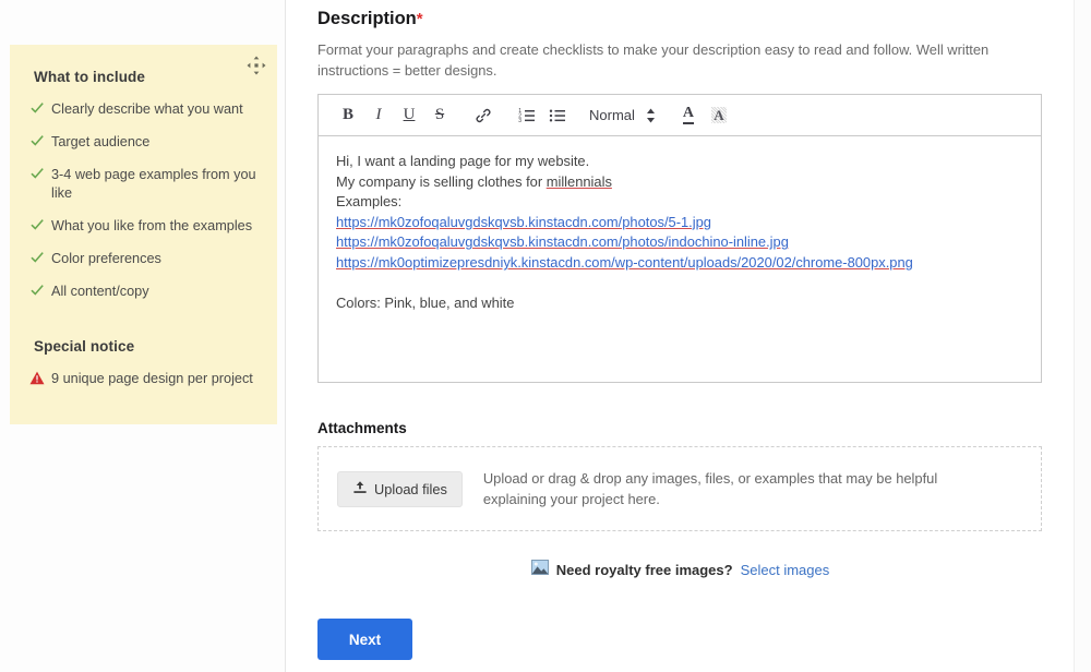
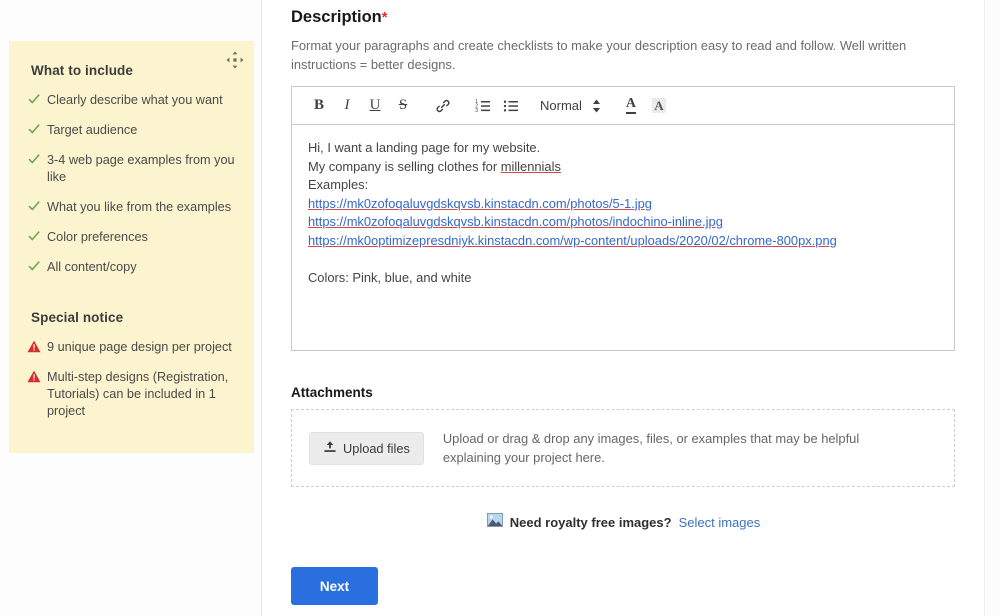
  What to include
  Clearly describe what you want
  Target audience
  3-4 web page examples from you like
  What you like from the examples
  Color preferences
  All content/copy
  Special notice
  9 unique page design per project
+ Multi-step designs (Registration, Tutorials) can be included in 1 project
  Description*
  Format your paragraphs and create checklists to make your description easy to read and follow. Well written instructions = better designs.
  B
  I
  U
  S
  Normal
  A
  A
  Hi, I want a landing page for my website.
  My company is selling clothes for millennials
  Examples:
  https://mk0zofoqaluvgdskqvsb.kinstacdn.com/photos/5-1.jpg
  https://mk0zofoqaluvgdskqvsb.kinstacdn.com/photos/indochino-inline.jpg
  https://mk0optimizepresdniyk.kinstacdn.com/wp-content/uploads/2020/02/chrome-800px.png
  Colors: Pink, blue, and white
  Attachments
  Upload files
  Upload or drag & drop any images, files, or examples that may be helpful explaining your project here.
  Need royalty free images?
  Select images
  Next
